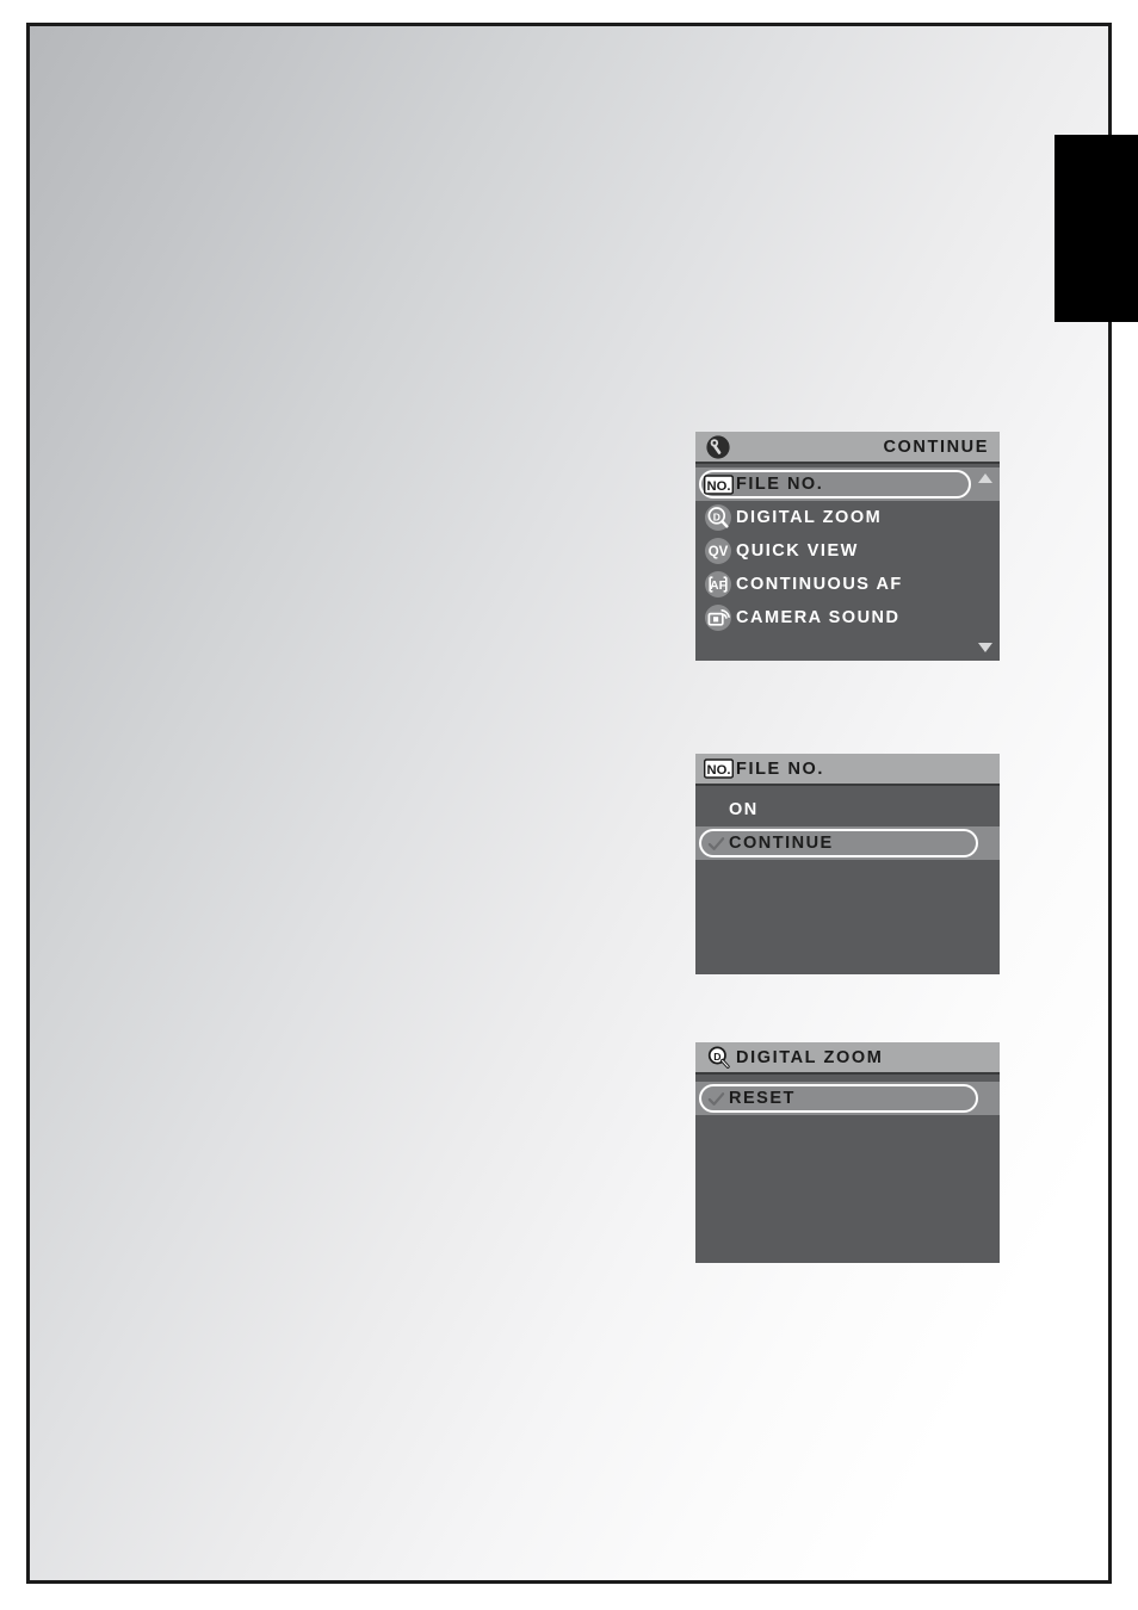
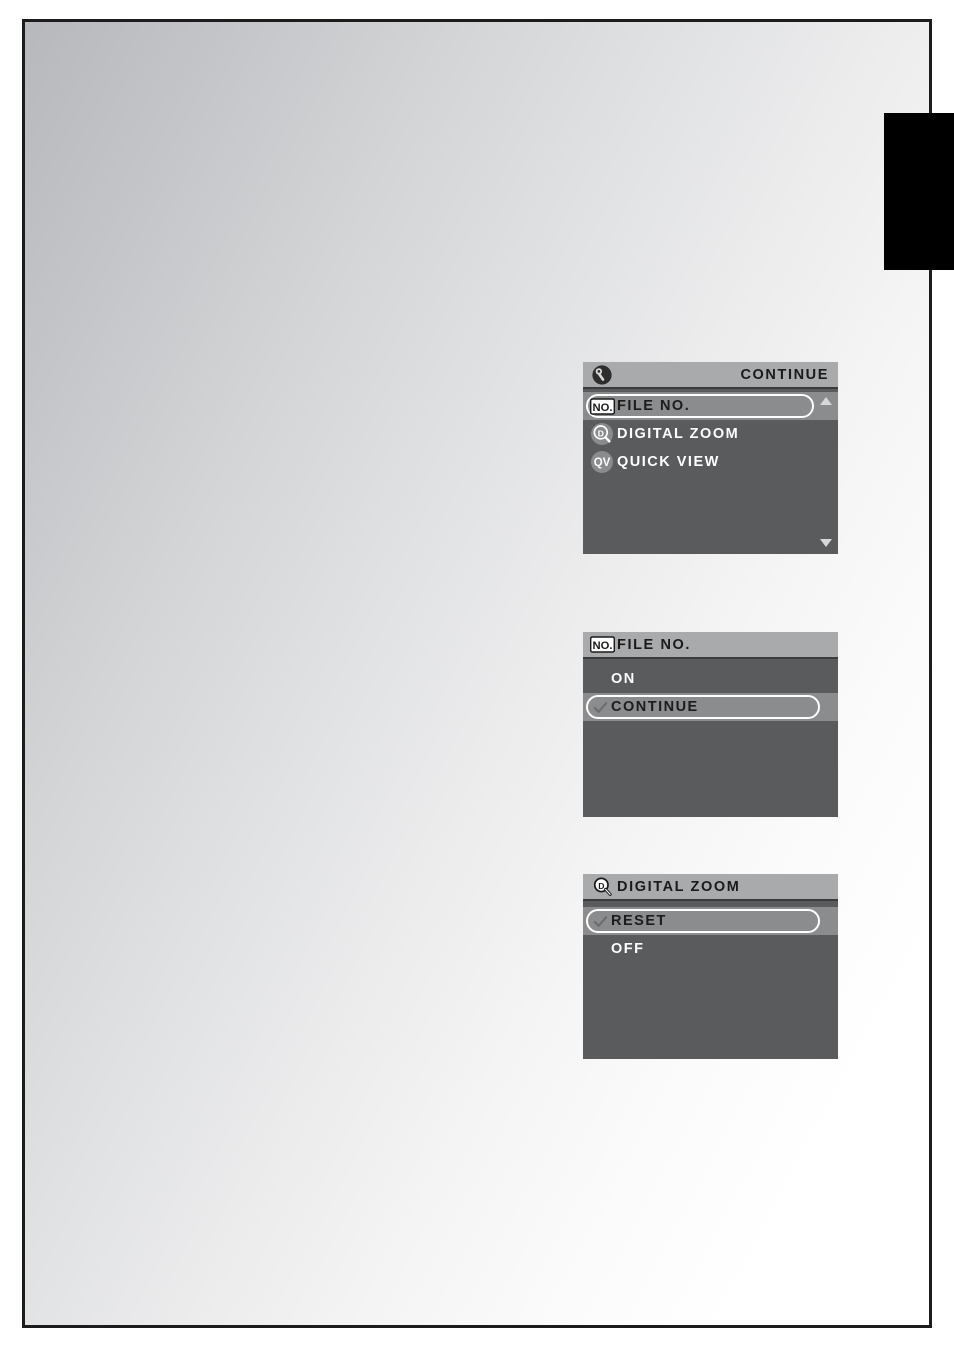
  CONTINUE
  NO.
  FILE NO.
  D
  DIGITAL ZOOM
  QV
  QUICK VIEW
- AF
- CONTINUOUS AF
- CAMERA SOUND
  NO.
  FILE NO.
  ON
  CONTINUE
  D
  DIGITAL ZOOM
  RESET
+ OFF
